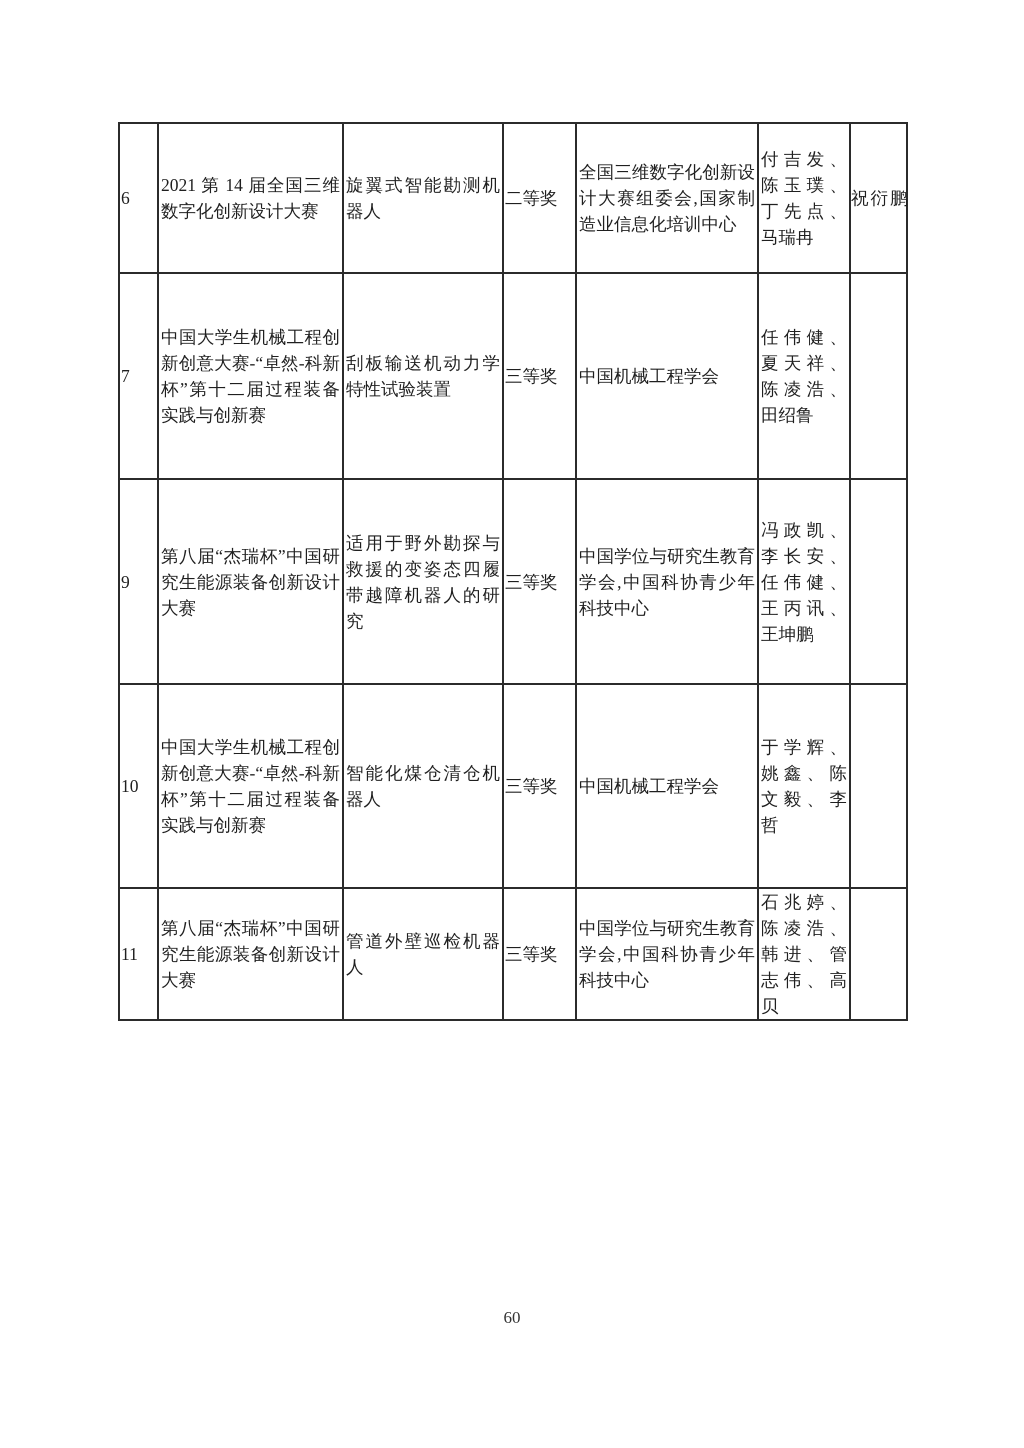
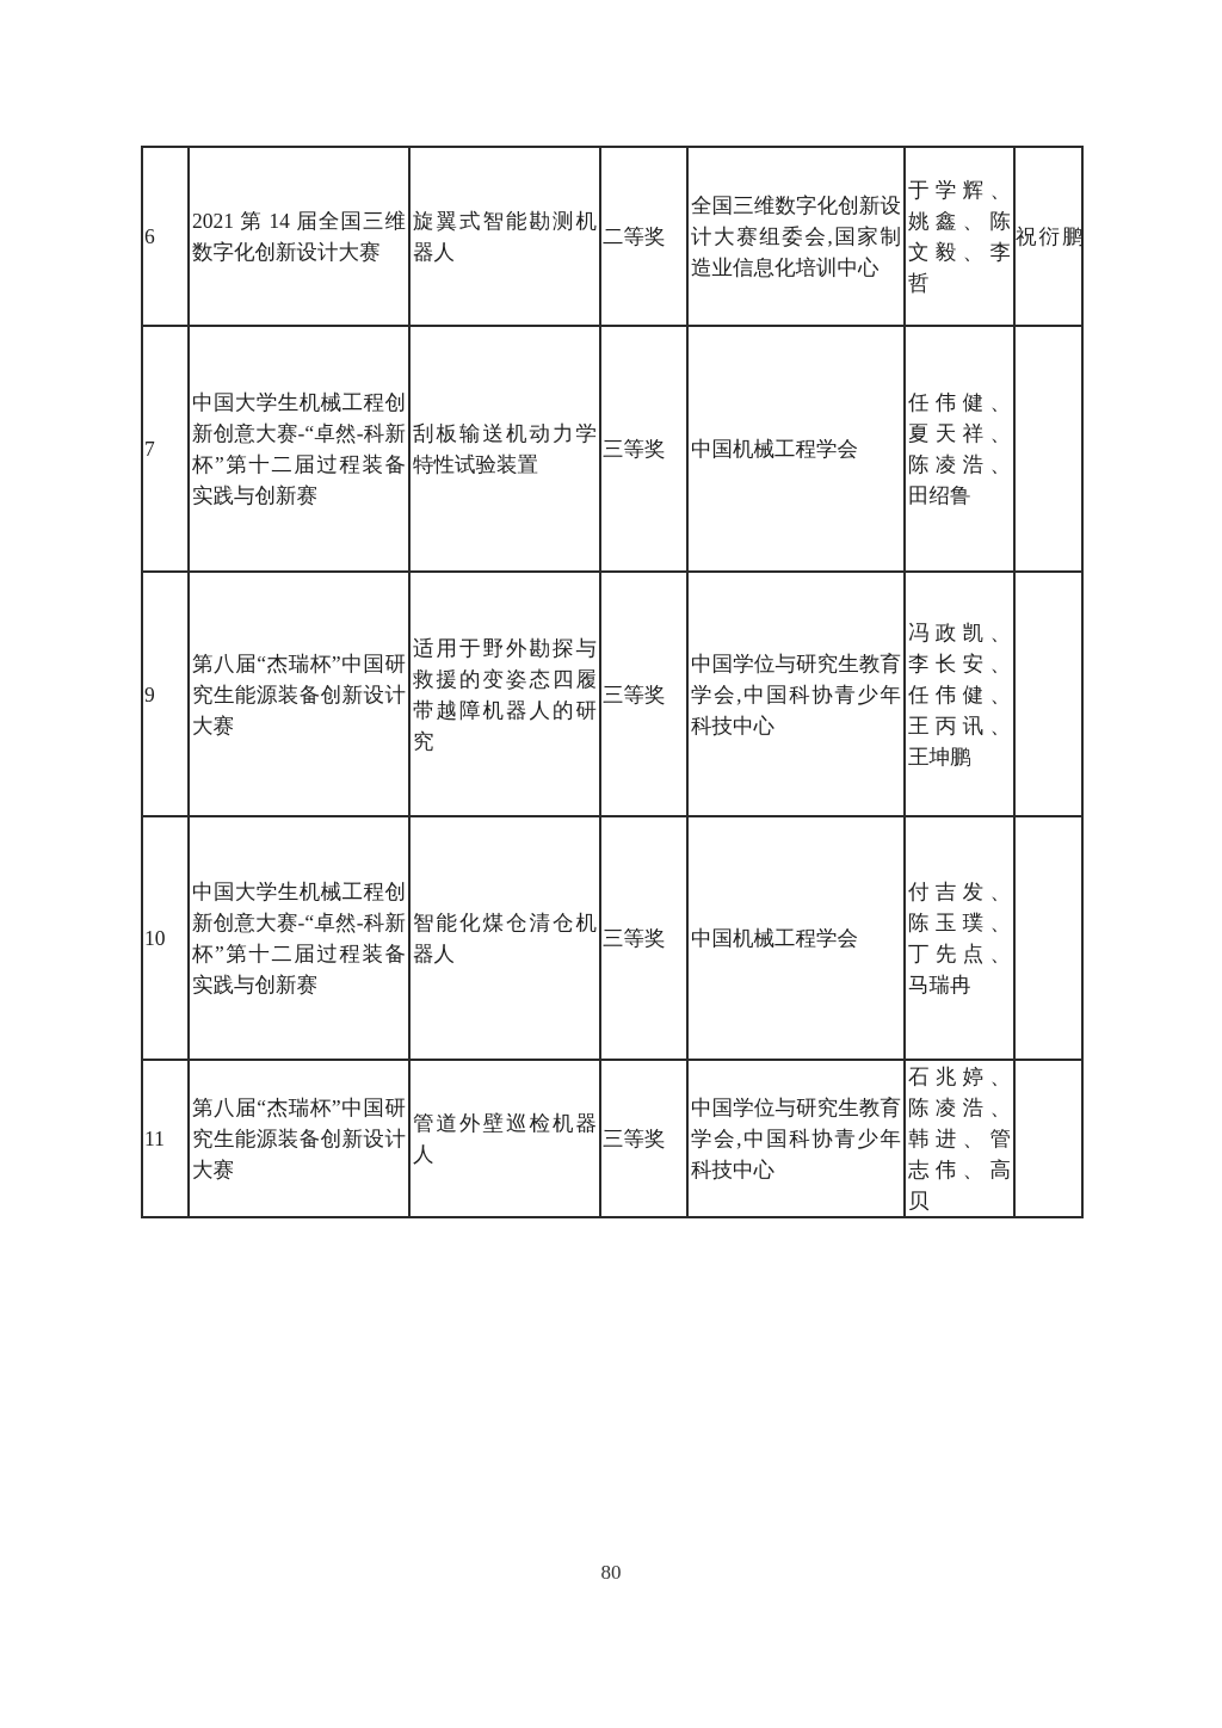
- 6	2021 第 14 届全国三维数字化创新设计大赛	旋翼式智能勘测机器人	二等奖	全国三维数字化创新设计大赛组委会,国家制造业信息化培训中心	付吉发、陈玉璞、丁先点、马瑞冉	祝衍鹏
+ 6	2021 第 14 届全国三维数字化创新设计大赛	旋翼式智能勘测机器人	二等奖	全国三维数字化创新设计大赛组委会,国家制造业信息化培训中心	于学辉、姚鑫、陈文毅、李哲	祝衍鹏
  7	中国大学生机械工程创新创意大赛-“卓然-科新杯”第十二届过程装备实践与创新赛	刮板输送机动力学特性试验装置	三等奖	中国机械工程学会	任伟健、夏天祥、陈凌浩、田绍鲁
  9	第八届“杰瑞杯”中国研究生能源装备创新设计大赛	适用于野外勘探与救援的变姿态四履带越障机器人的研究	三等奖	中国学位与研究生教育学会,中国科协青少年科技中心	冯政凯、李长安、任伟健、王丙讯、王坤鹏
- 10	中国大学生机械工程创新创意大赛-“卓然-科新杯”第十二届过程装备实践与创新赛	智能化煤仓清仓机器人	三等奖	中国机械工程学会	于学辉、姚鑫、陈文毅、李哲
+ 10	中国大学生机械工程创新创意大赛-“卓然-科新杯”第十二届过程装备实践与创新赛	智能化煤仓清仓机器人	三等奖	中国机械工程学会	付吉发、陈玉璞、丁先点、马瑞冉
  11	第八届“杰瑞杯”中国研究生能源装备创新设计大赛	管道外壁巡检机器人	三等奖	中国学位与研究生教育学会,中国科协青少年科技中心	石兆婷、陈凌浩、韩进、管志伟、高贝
- 60
+ 80
